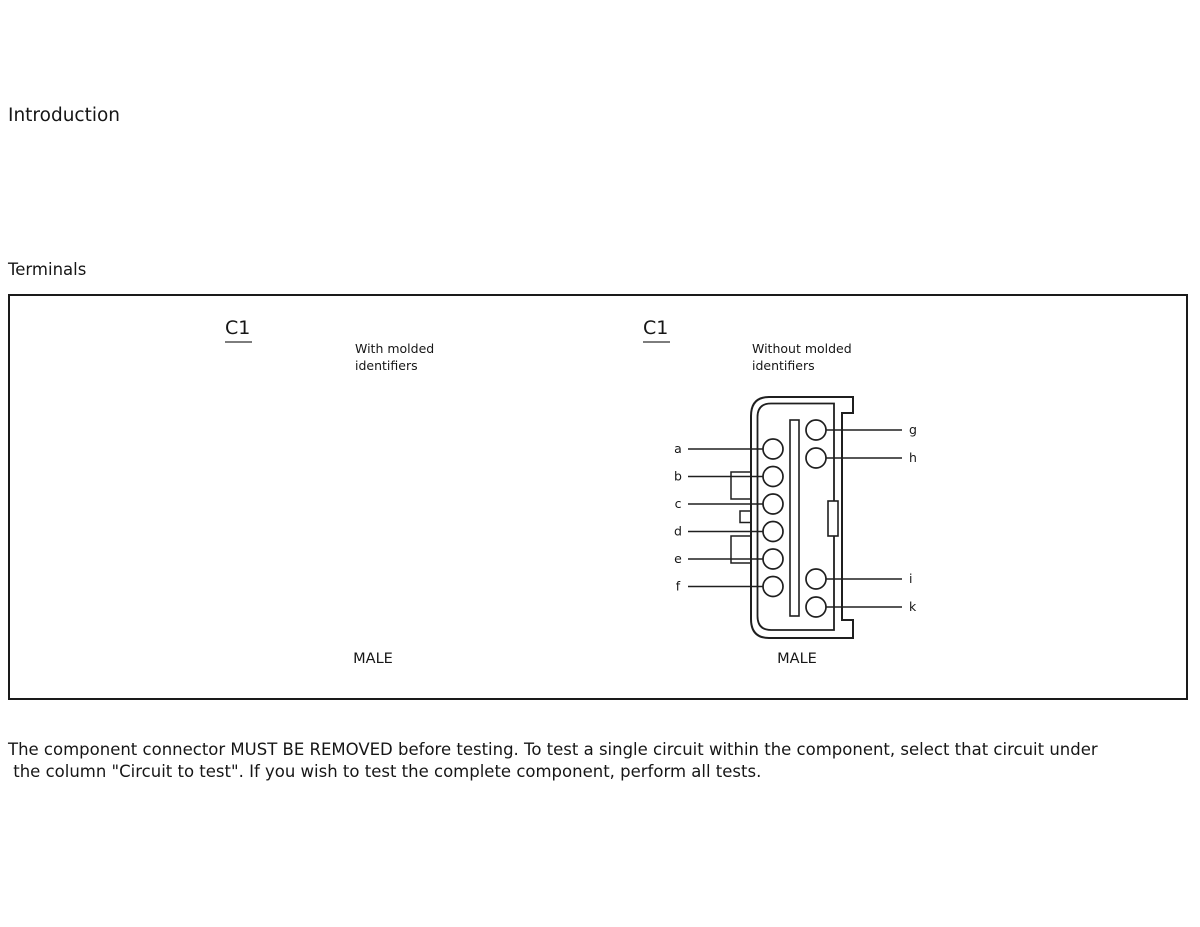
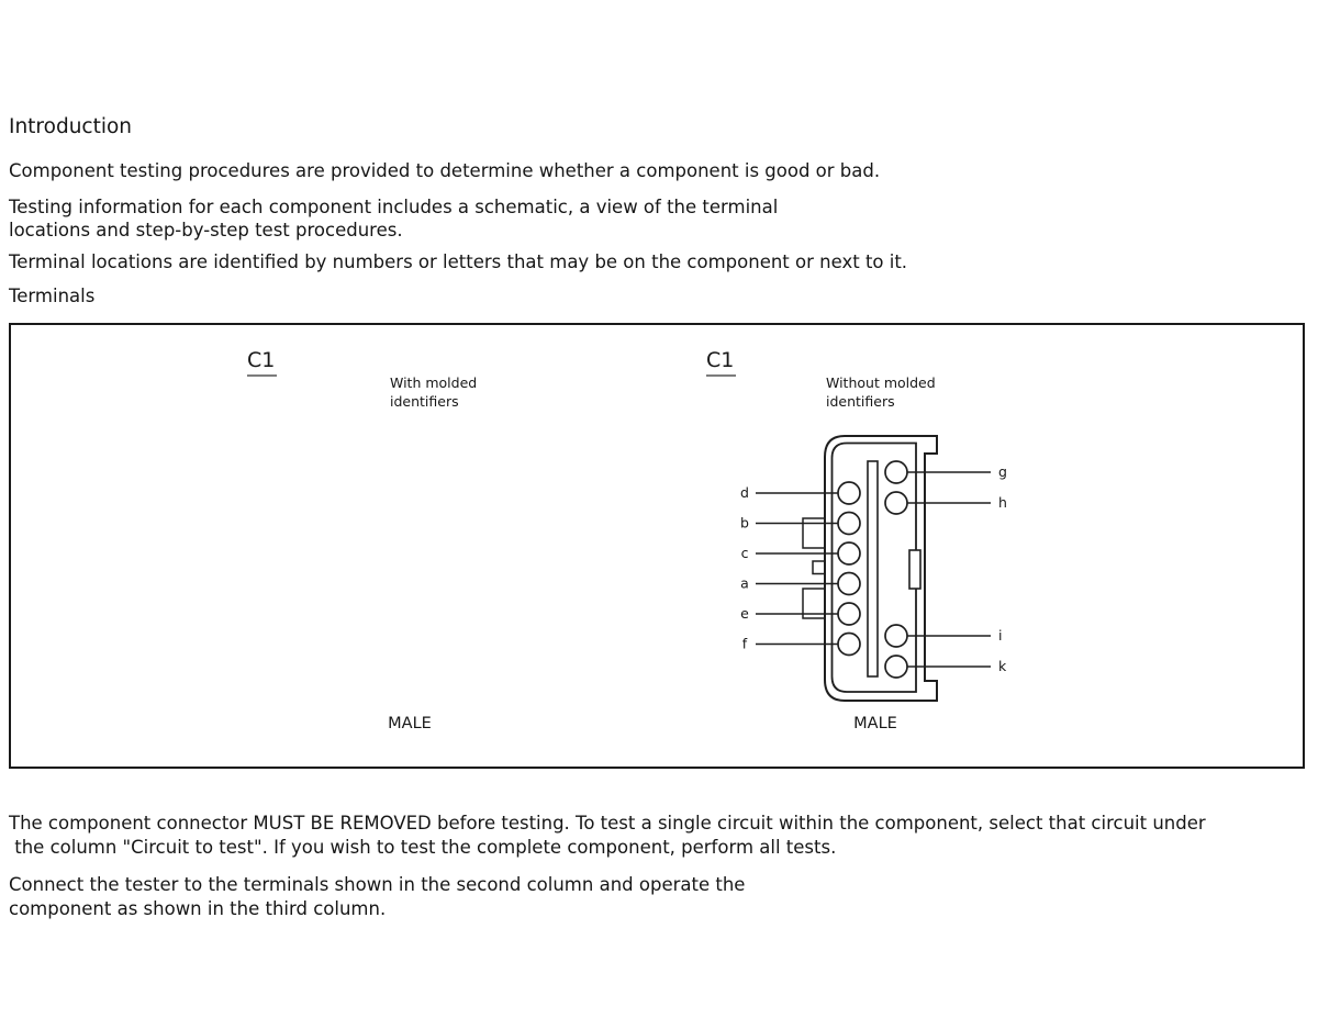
  Introduction
+ Component testing procedures are provided to determine whether a component is good or bad.
+ Testing information for each component includes a schematic, a view of the terminal
+ locations and step-by-step test procedures.
+ Terminal locations are identified by numbers or letters that may be on the component or next to it.
  Terminals
- a
+ d
  b
  c
- d
+ a
  e
  f
  g
  h
  i
  k
  C1
  With molded
  identifiers
  MALE
  C1
  Without molded
  identifiers
  MALE
  The component connector MUST BE REMOVED before testing. To test a single circuit within the component, select that circuit under
  the column "Circuit to test". If you wish to test the complete component, perform all tests.
+ Connect the tester to the terminals shown in the second column and operate the
+ component as shown in the third column.
